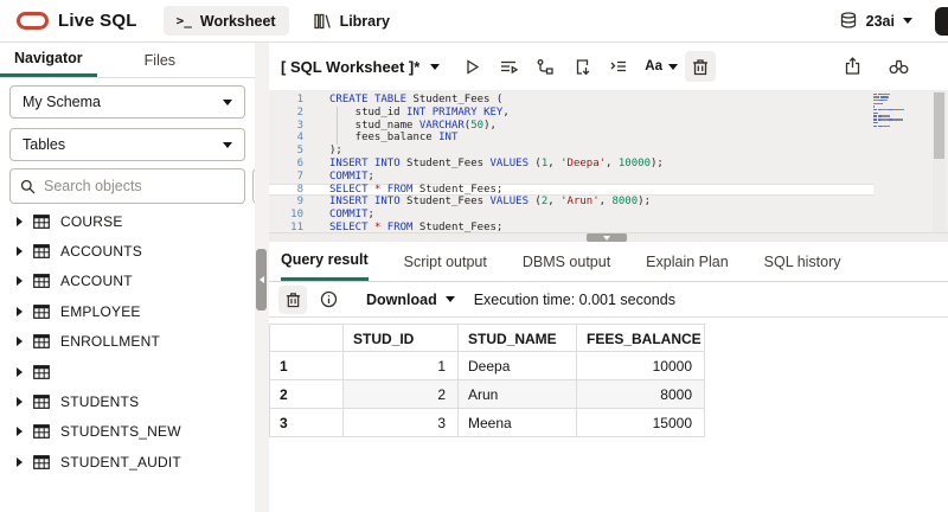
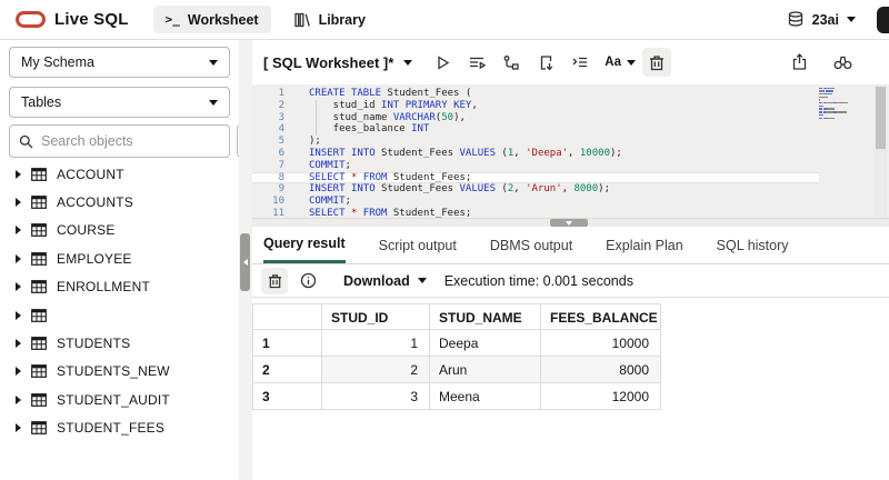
  Live SQL
  >_
  Worksheet
  Library
  23ai
- Navigator
- Files
  My Schema
  Tables
  Search objects
- COURSE
+ ACCOUNT
  ACCOUNTS
- ACCOUNT
+ COURSE
  EMPLOYEE
  ENROLLMENT
  STUDENTS
  STUDENTS_NEW
  STUDENT_AUDIT
+ STUDENT_FEES
  [ SQL Worksheet ]*
  Aa
  1
  2
  3
  4
  5
  6
  7
  8
  9
  10
  11
  CREATE TABLE Student_Fees (
  stud_id INT PRIMARY KEY,
  stud_name VARCHAR(50),
  fees_balance INT
  );
  INSERT INTO Student_Fees VALUES (1, 'Deepa', 10000);
  COMMIT;
  SELECT * FROM Student_Fees;
  INSERT INTO Student_Fees VALUES (2, 'Arun', 8000);
  COMMIT;
  SELECT * FROM Student_Fees;
  Query result
  Script output
  DBMS output
  Explain Plan
  SQL history
  Download
  Execution time: 0.001 seconds
  STUD_ID
  STUD_NAME
  FEES_BALANCE
  1
  1
  Deepa
  10000
  2
  2
  Arun
  8000
  3
  3
  Meena
- 15000
+ 12000
